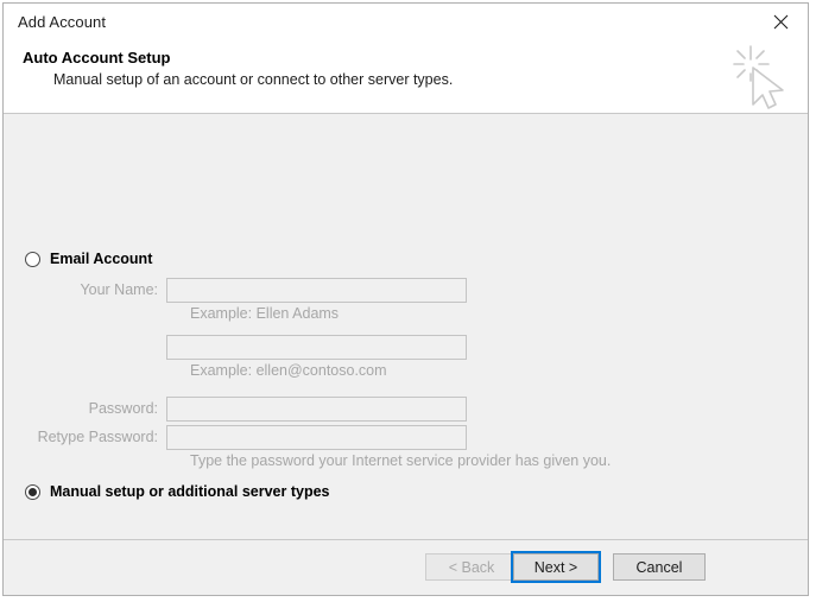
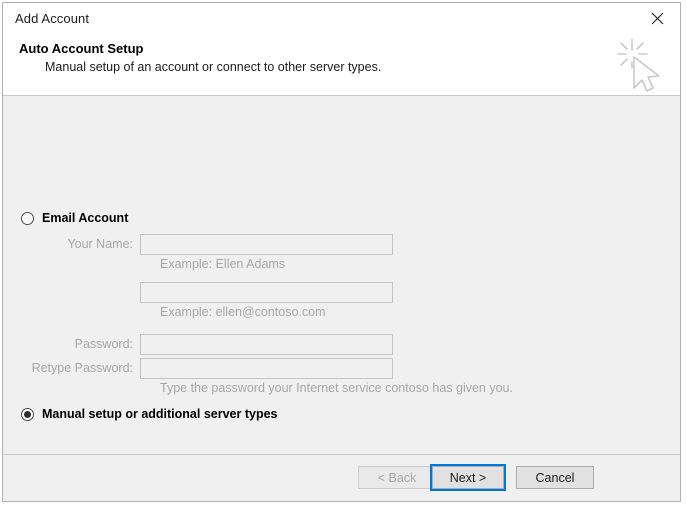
  Add Account
  Auto Account Setup
  Manual setup of an account or connect to other server types.
  Email Account
  Your Name:
  Example: Ellen Adams
  Example: ellen@contoso.com
  Password:
  Retype Password:
- Type the password your Internet service provider has given you.
+ Type the password your Internet service contoso has given you.
  Manual setup or additional server types
  < Back
  Next >
  Cancel
